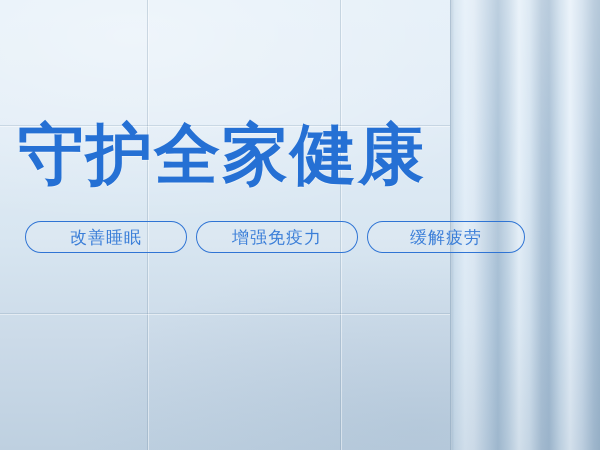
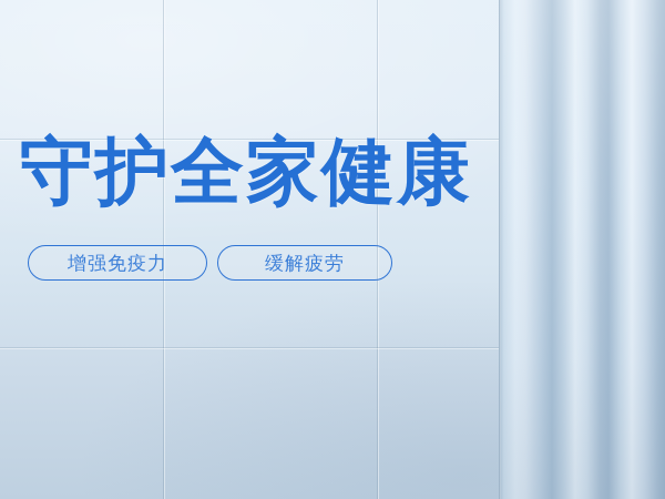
  守护全家健康
- 改善睡眠
  增强免疫力
  缓解疲劳
